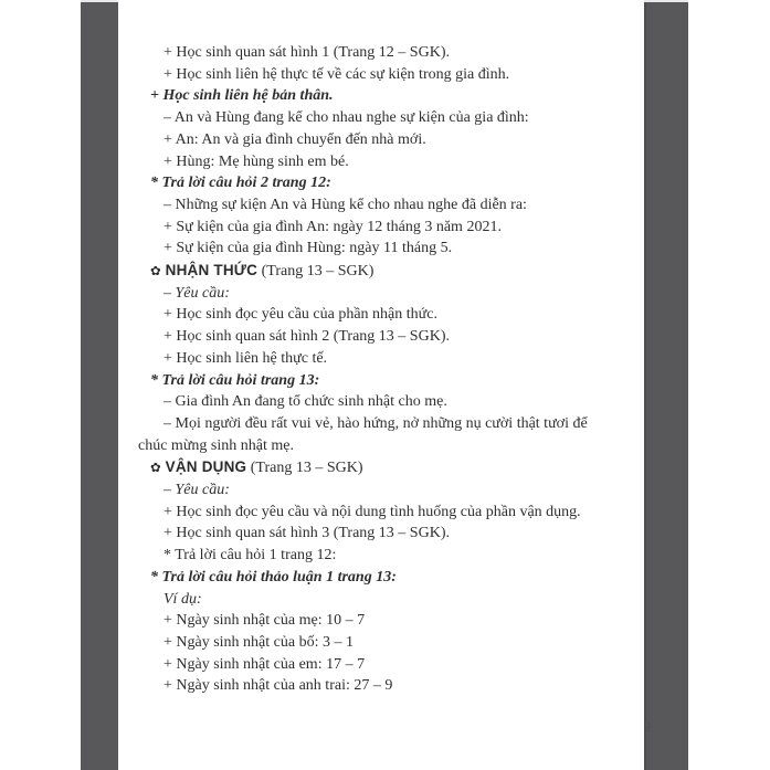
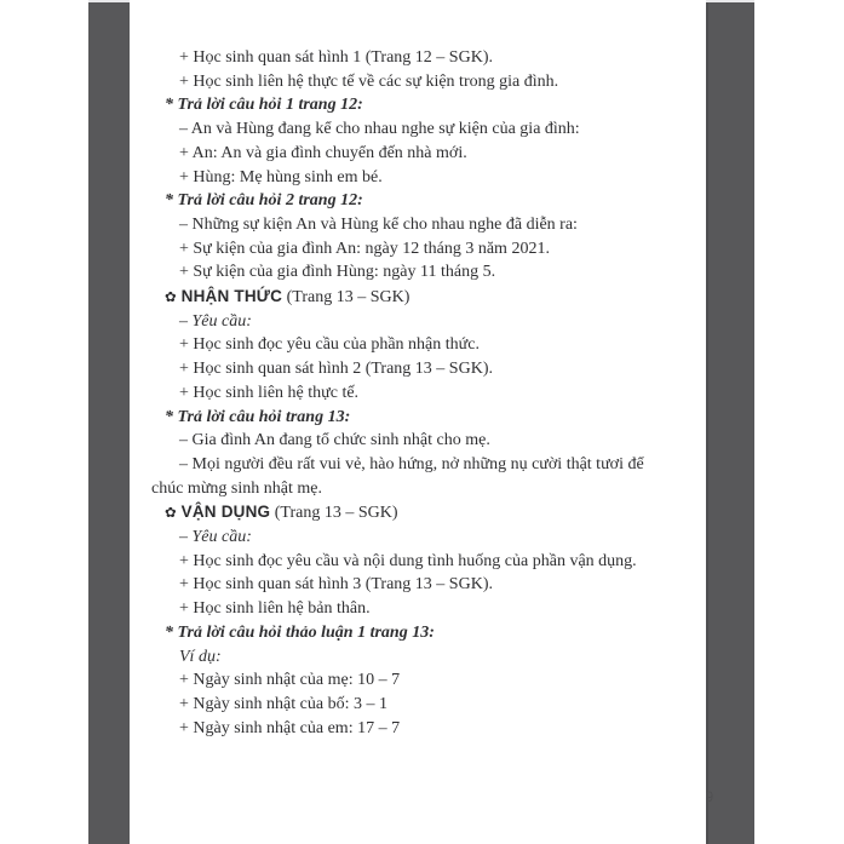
  + Học sinh quan sát hình 1 (Trang 12 – SGK).
  + Học sinh liên hệ thực tế về các sự kiện trong gia đình.
- + Học sinh liên hệ bản thân.
+ * Trả lời câu hỏi 1 trang 12:
  – An và Hùng đang kể cho nhau nghe sự kiện của gia đình:
  + An: An và gia đình chuyển đến nhà mới.
  + Hùng: Mẹ hùng sinh em bé.
  * Trả lời câu hỏi 2 trang 12:
  – Những sự kiện An và Hùng kể cho nhau nghe đã diễn ra:
  + Sự kiện của gia đình An: ngày 12 tháng 3 năm 2021.
  + Sự kiện của gia đình Hùng: ngày 11 tháng 5.
  ✿ NHẬN THỨC (Trang 13 – SGK)
  – Yêu cầu:
  + Học sinh đọc yêu cầu của phần nhận thức.
  + Học sinh quan sát hình 2 (Trang 13 – SGK).
  + Học sinh liên hệ thực tế.
  * Trả lời câu hỏi trang 13:
  – Gia đình An đang tổ chức sinh nhật cho mẹ.
  – Mọi người đều rất vui vẻ, hào hứng, nở những nụ cười thật tươi để
  chúc mừng sinh nhật mẹ.
  ✿ VẬN DỤNG (Trang 13 – SGK)
  – Yêu cầu:
  + Học sinh đọc yêu cầu và nội dung tình huống của phần vận dụng.
  + Học sinh quan sát hình 3 (Trang 13 – SGK).
- * Trả lời câu hỏi 1 trang 12:
+ + Học sinh liên hệ bản thân.
  * Trả lời câu hỏi thảo luận 1 trang 13:
  Ví dụ:
  + Ngày sinh nhật của mẹ: 10 – 7
  + Ngày sinh nhật của bố: 3 – 1
  + Ngày sinh nhật của em: 17 – 7
- + Ngày sinh nhật của anh trai: 27 – 9
  9
